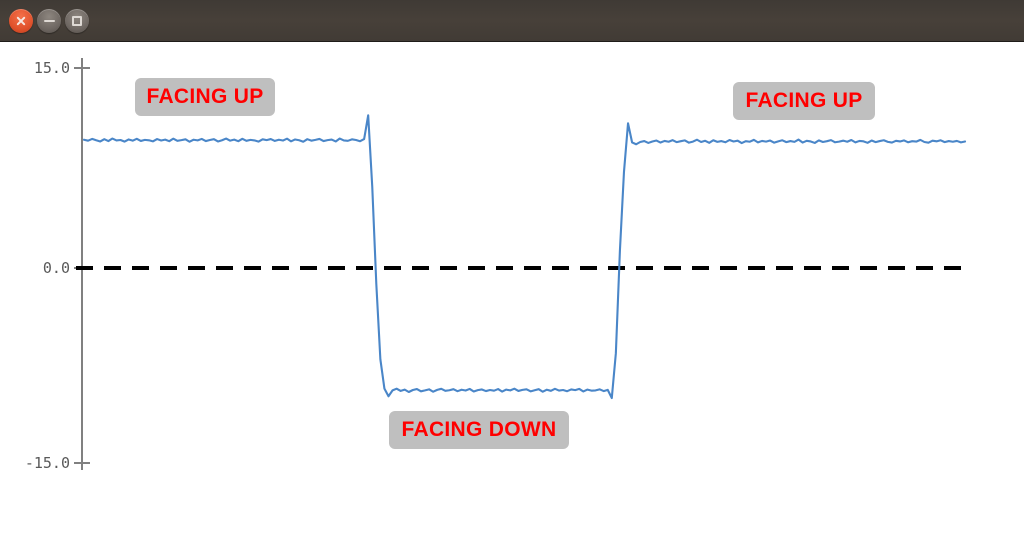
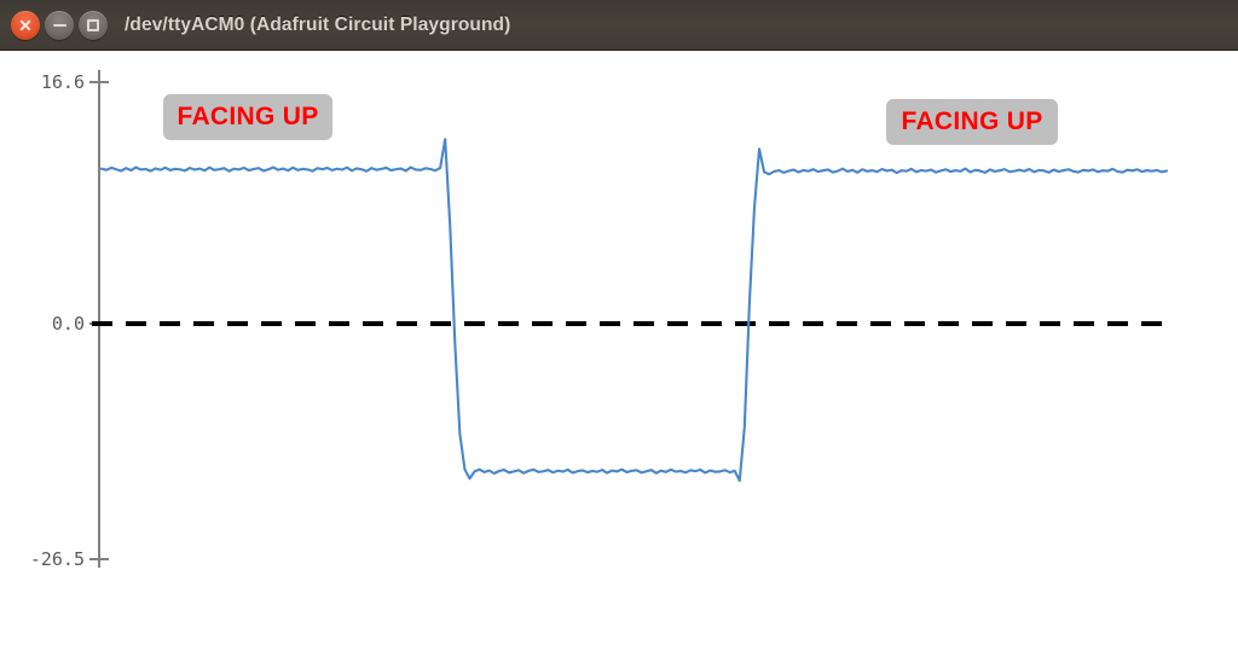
+ /dev/ttyACM0 (Adafruit Circuit Playground)
- 15.0
+ 16.6
  0.0
- -15.0
+ -26.5
  FACING UP
  FACING UP
- FACING DOWN
